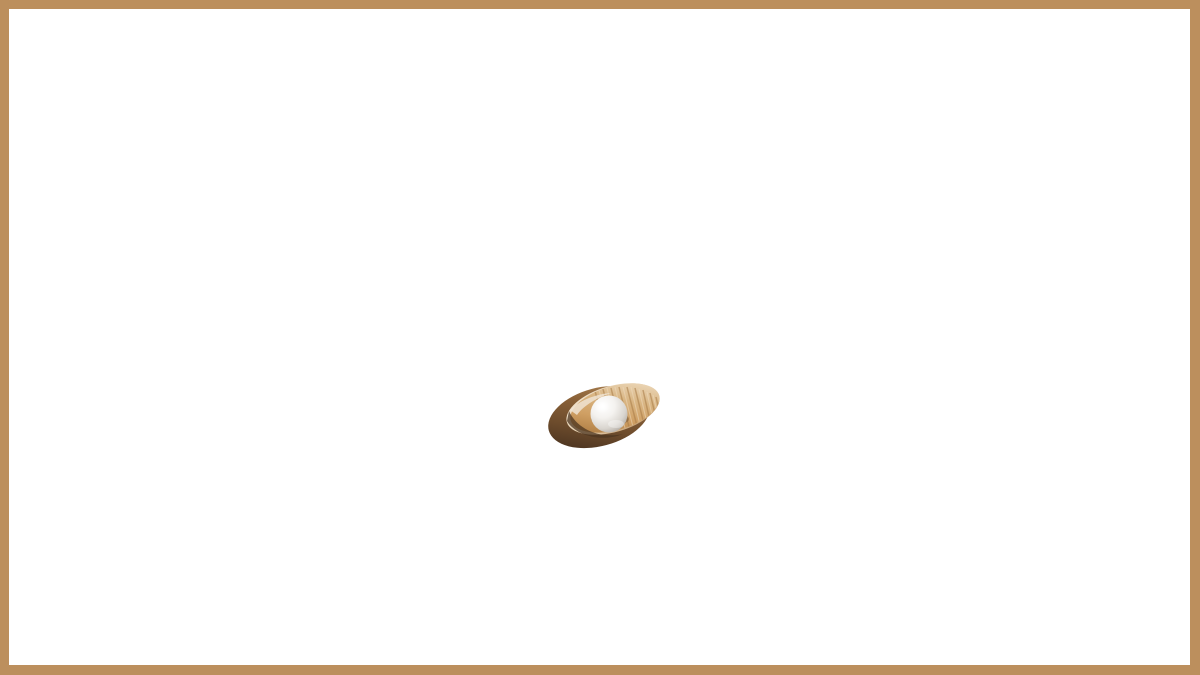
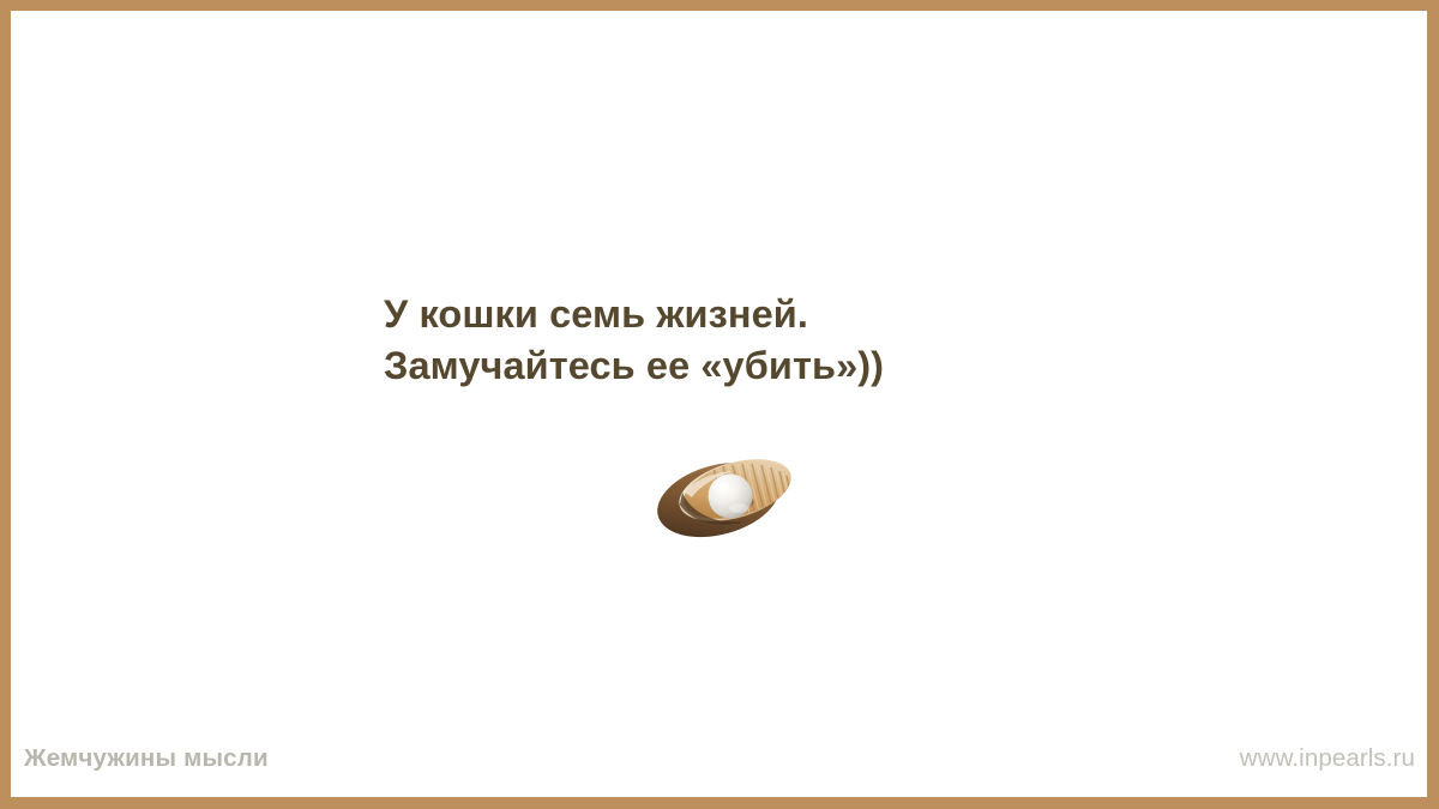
+ У кошки семь жизней.
+ Замучайтесь ее «убить»))
+ Жемчужины мысли
+ www.inpearls.ru
